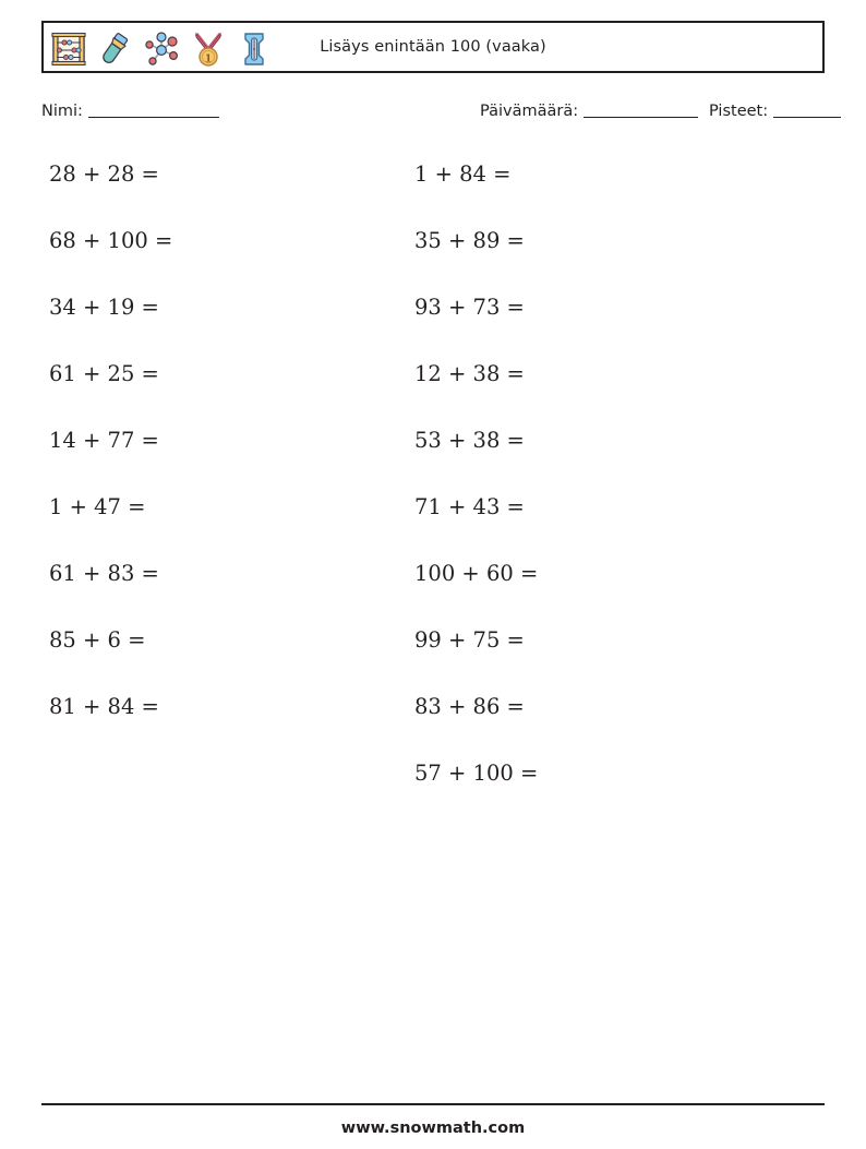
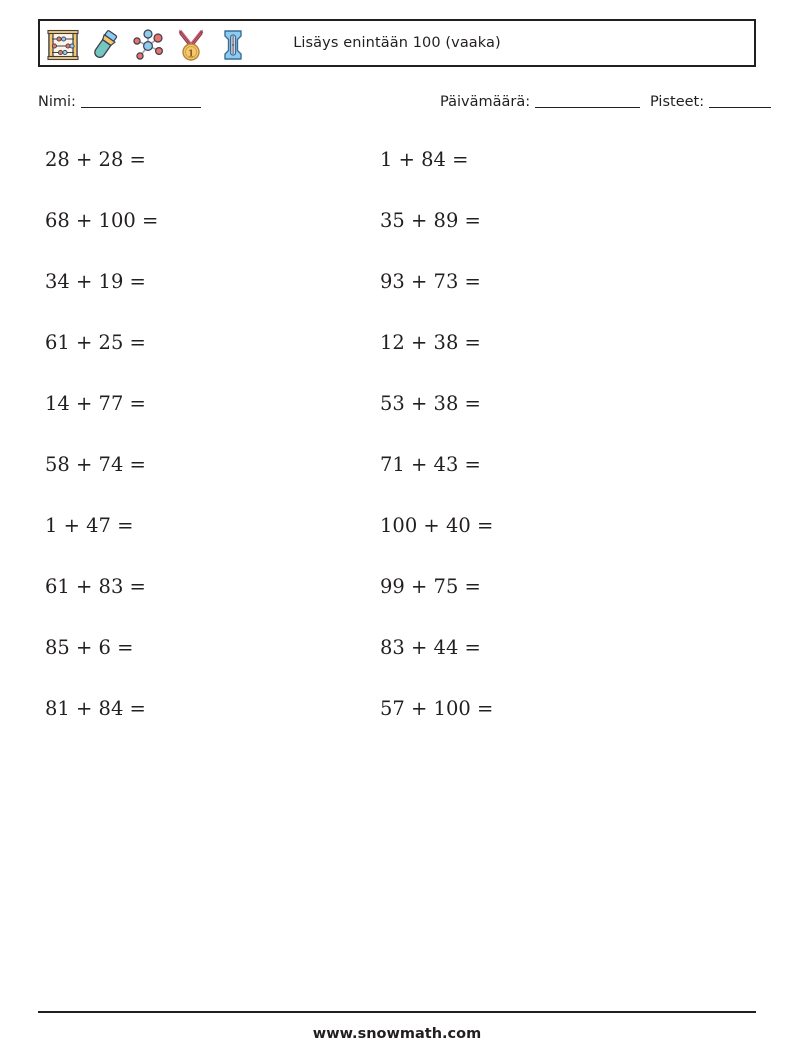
  Lisäys enintään 100 (vaaka)
  1
  Nimi:
  Päivämäärä:
  Pisteet:
  28 + 28 =
  68 + 100 =
  34 + 19 =
  61 + 25 =
  14 + 77 =
+ 58 + 74 =
  1 + 47 =
  61 + 83 =
  85 + 6 =
  81 + 84 =
  1 + 84 =
  35 + 89 =
  93 + 73 =
  12 + 38 =
  53 + 38 =
  71 + 43 =
- 100 + 60 =
+ 100 + 40 =
  99 + 75 =
- 83 + 86 =
+ 83 + 44 =
  57 + 100 =
  www.snowmath.com
